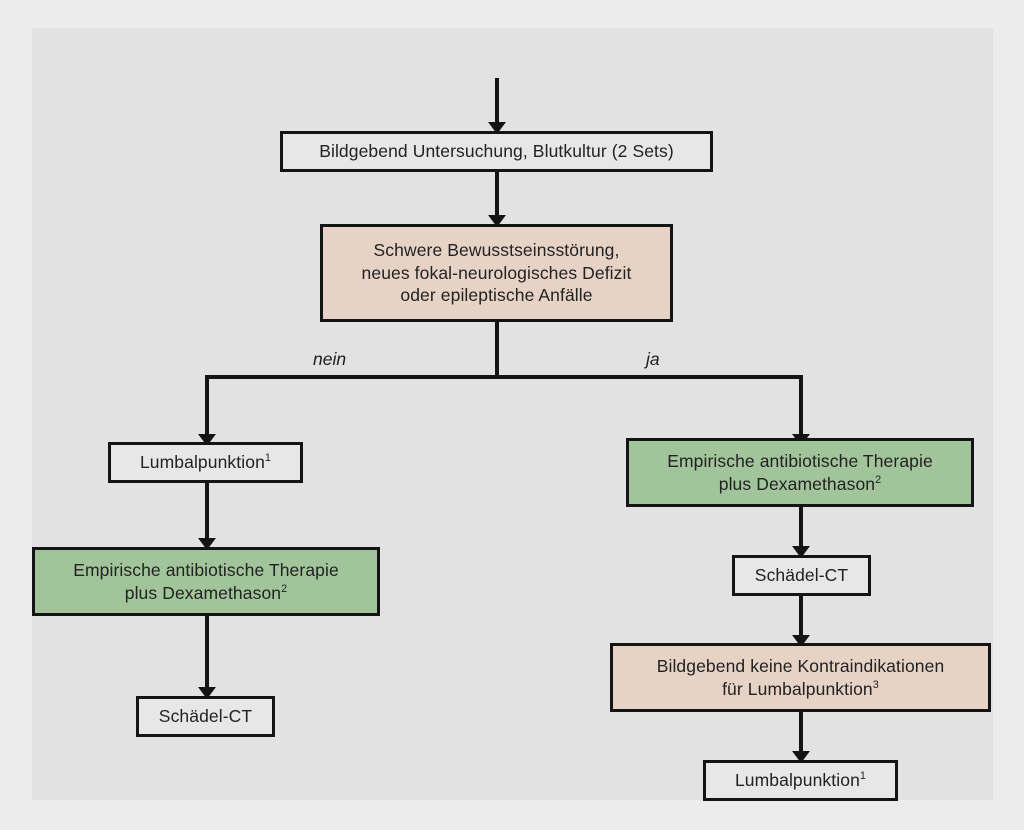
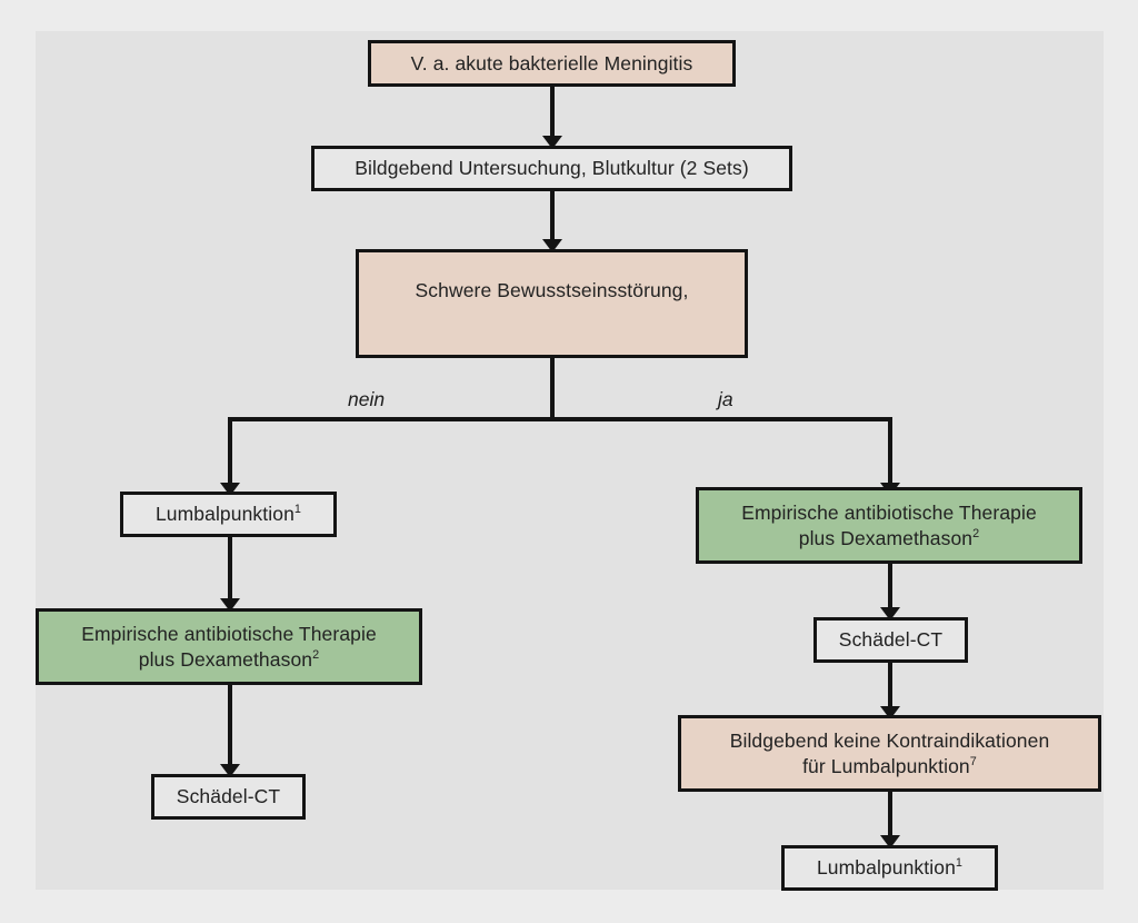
+ V. a. akute bakterielle Meningitis
  Bildgebend Untersuchung, Blutkultur (2 Sets)
  Schwere Bewusstseinsstörung,
- neues fokal-neurologisches Defizit
- oder epileptische Anfälle
  nein
  ja
  Lumbalpunktion1
  Empirische antibiotische Therapie
  plus Dexamethason2
  Schädel-CT
  Empirische antibiotische Therapie
  plus Dexamethason2
  Schädel-CT
  Bildgebend keine Kontraindikationen
- für Lumbalpunktion3
+ für Lumbalpunktion7
  Lumbalpunktion1
